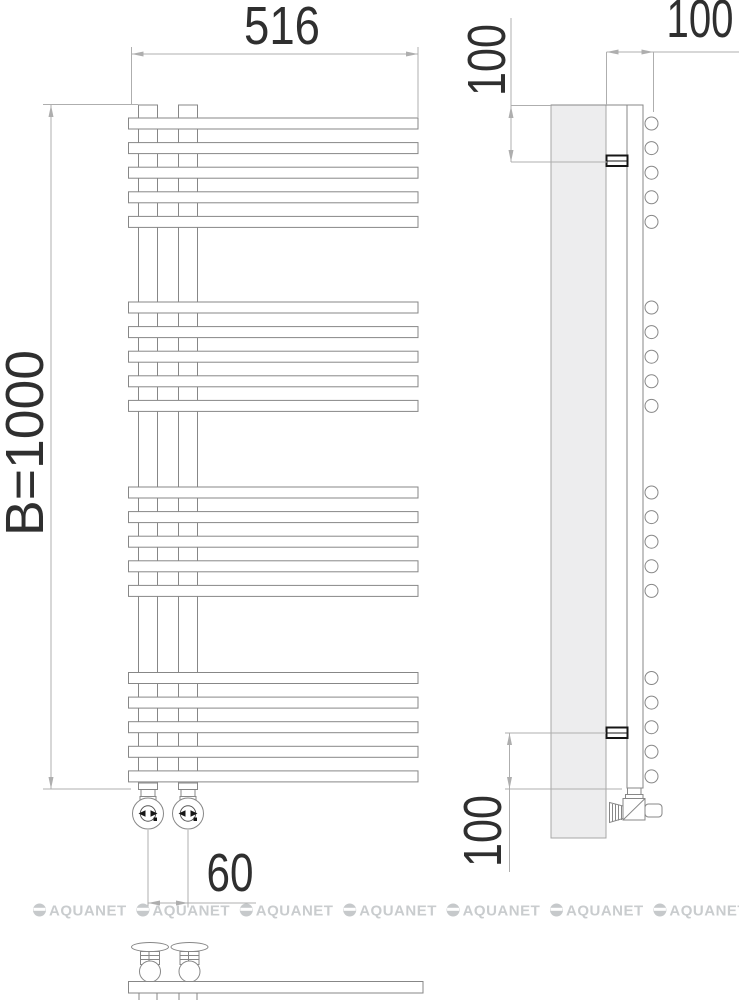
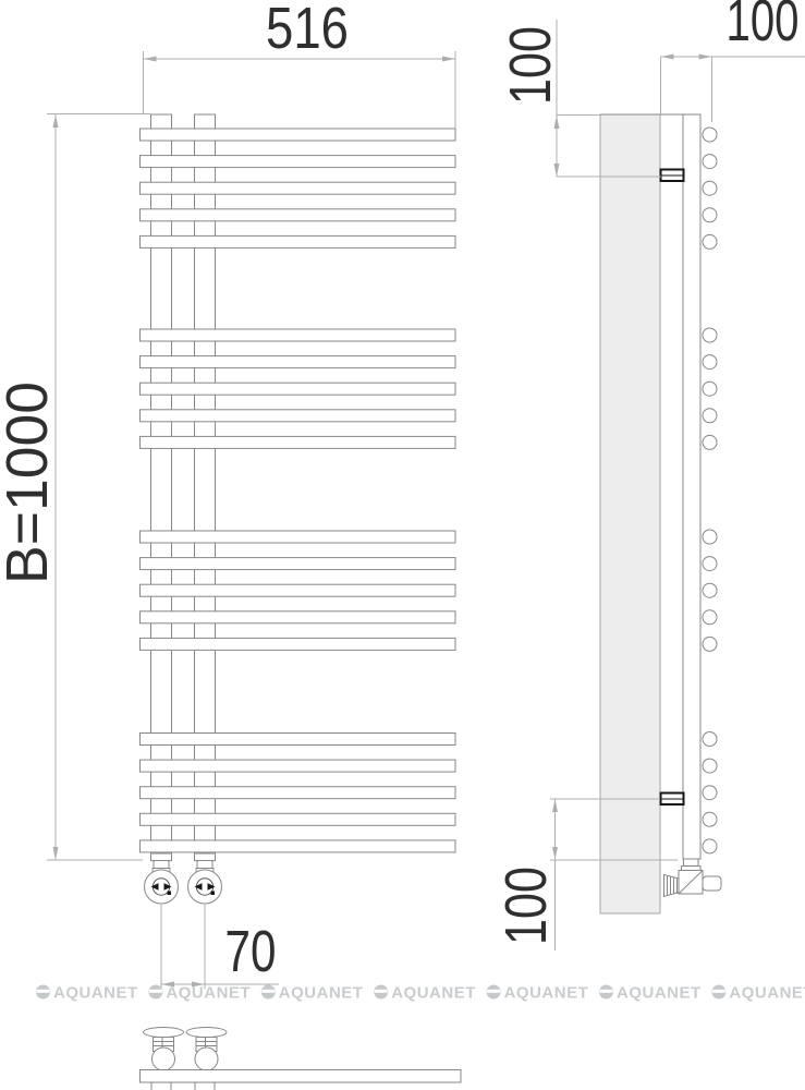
  516
- 60
+ 70
  100
  AQUANET
  AQUANET
  AQUANET
  AQUANET
  AQUANET
  AQUANET
  AQUANE
